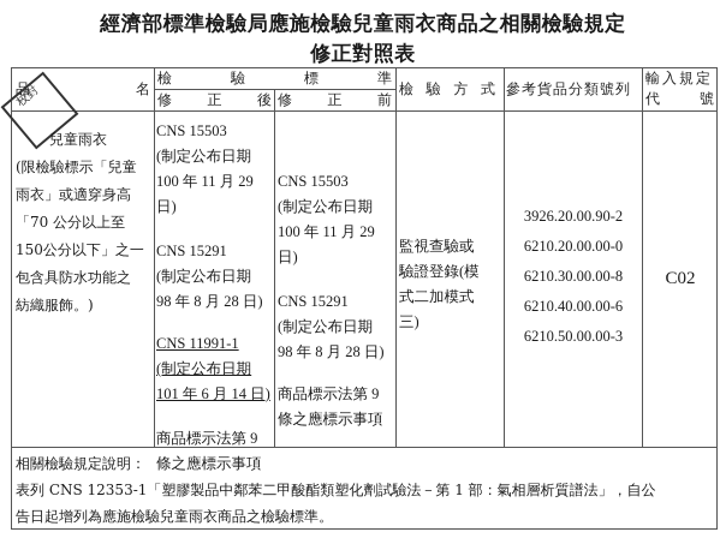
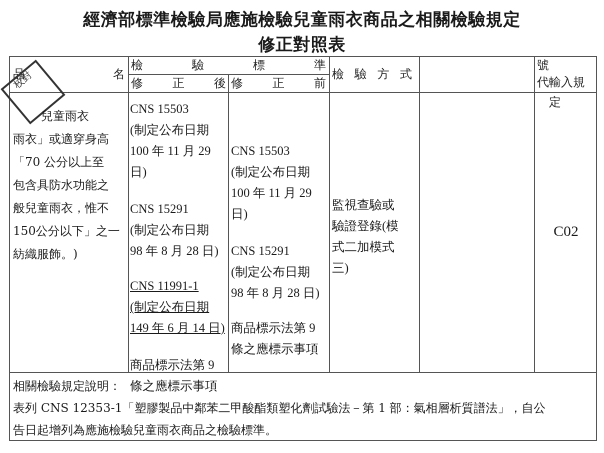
  經濟部標準檢驗局應施檢驗兒童雨衣商品之相關檢驗規定
  修正對照表
  品
  名
  檢
  驗
  標
  準
  修
  正
  後
  修
  正
  前
  檢
  驗
  方
  式
- 參考貨品分類號列
- 輸入規定
+ 號
  代
- 號
+ 輸入規定
  兒童雨衣
- (限檢驗標示「兒童
  雨衣」或適穿身高
  「70 公分以上至
- 150公分以下」之一
+ 包含具防水功能之
+ 般兒童雨衣，惟不
- 包含具防水功能之
+ 150公分以下」之一
  紡織服飾。)
  CNS 15503
  (制定公布日期
  100 年 11 月 29
  日)
  CNS 15291
  (制定公布日期
  98 年 8 月 28 日)
  CNS 11991-1
  (制定公布日期
- 101 年 6 月 14 日)
+ 149 年 6 月 14 日)
  商品標示法第 9
  條之應標示事項
  CNS 15503
  (制定公布日期
  100 年 11 月 29
  日)
  CNS 15291
  (制定公布日期
  98 年 8 月 28 日)
  商品標示法第 9
  條之應標示事項
  監視查驗或
  驗證登錄(模
  式二加模式
  三)
- 3926.20.00.90-2
- 6210.20.00.00-0
- 6210.30.00.00-8
- 6210.40.00.00-6
- 6210.50.00.00-3
  C02
  相關檢驗規定說明：
  表列 CNS 12353-1「塑膠製品中鄰苯二甲酸酯類塑化劑試驗法－第 1 部：氣相層析質譜法」，自公
  告日起增列為應施檢驗兒童雨衣商品之檢驗標準。
